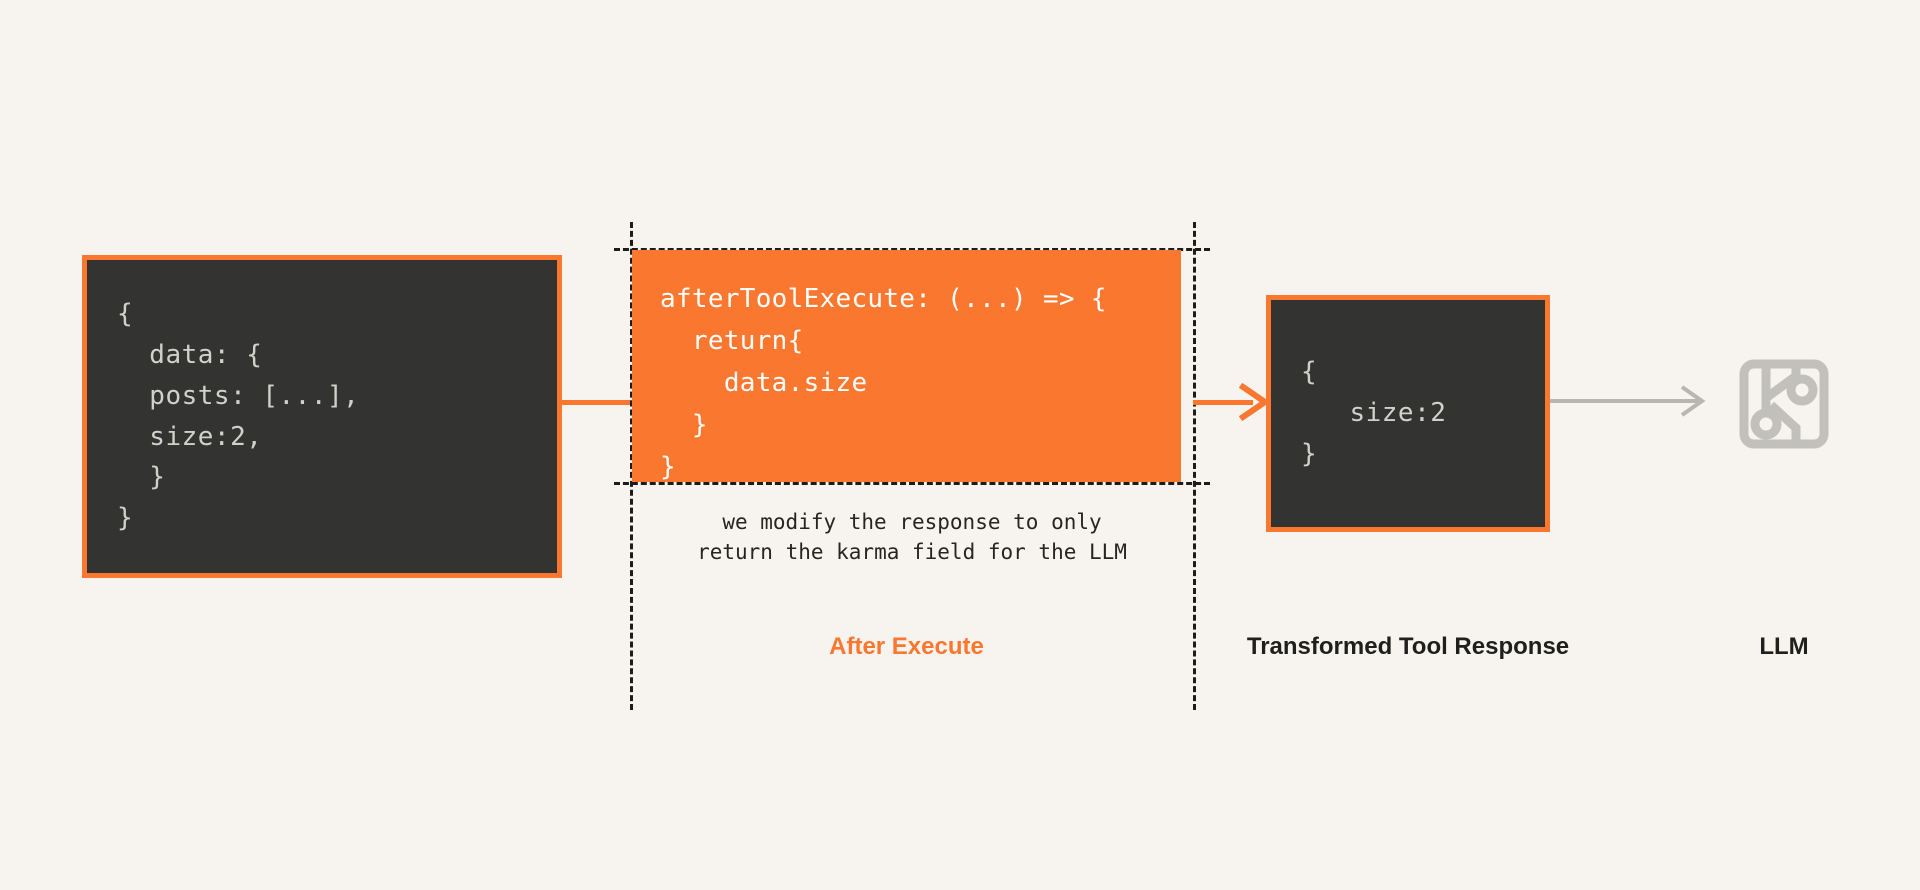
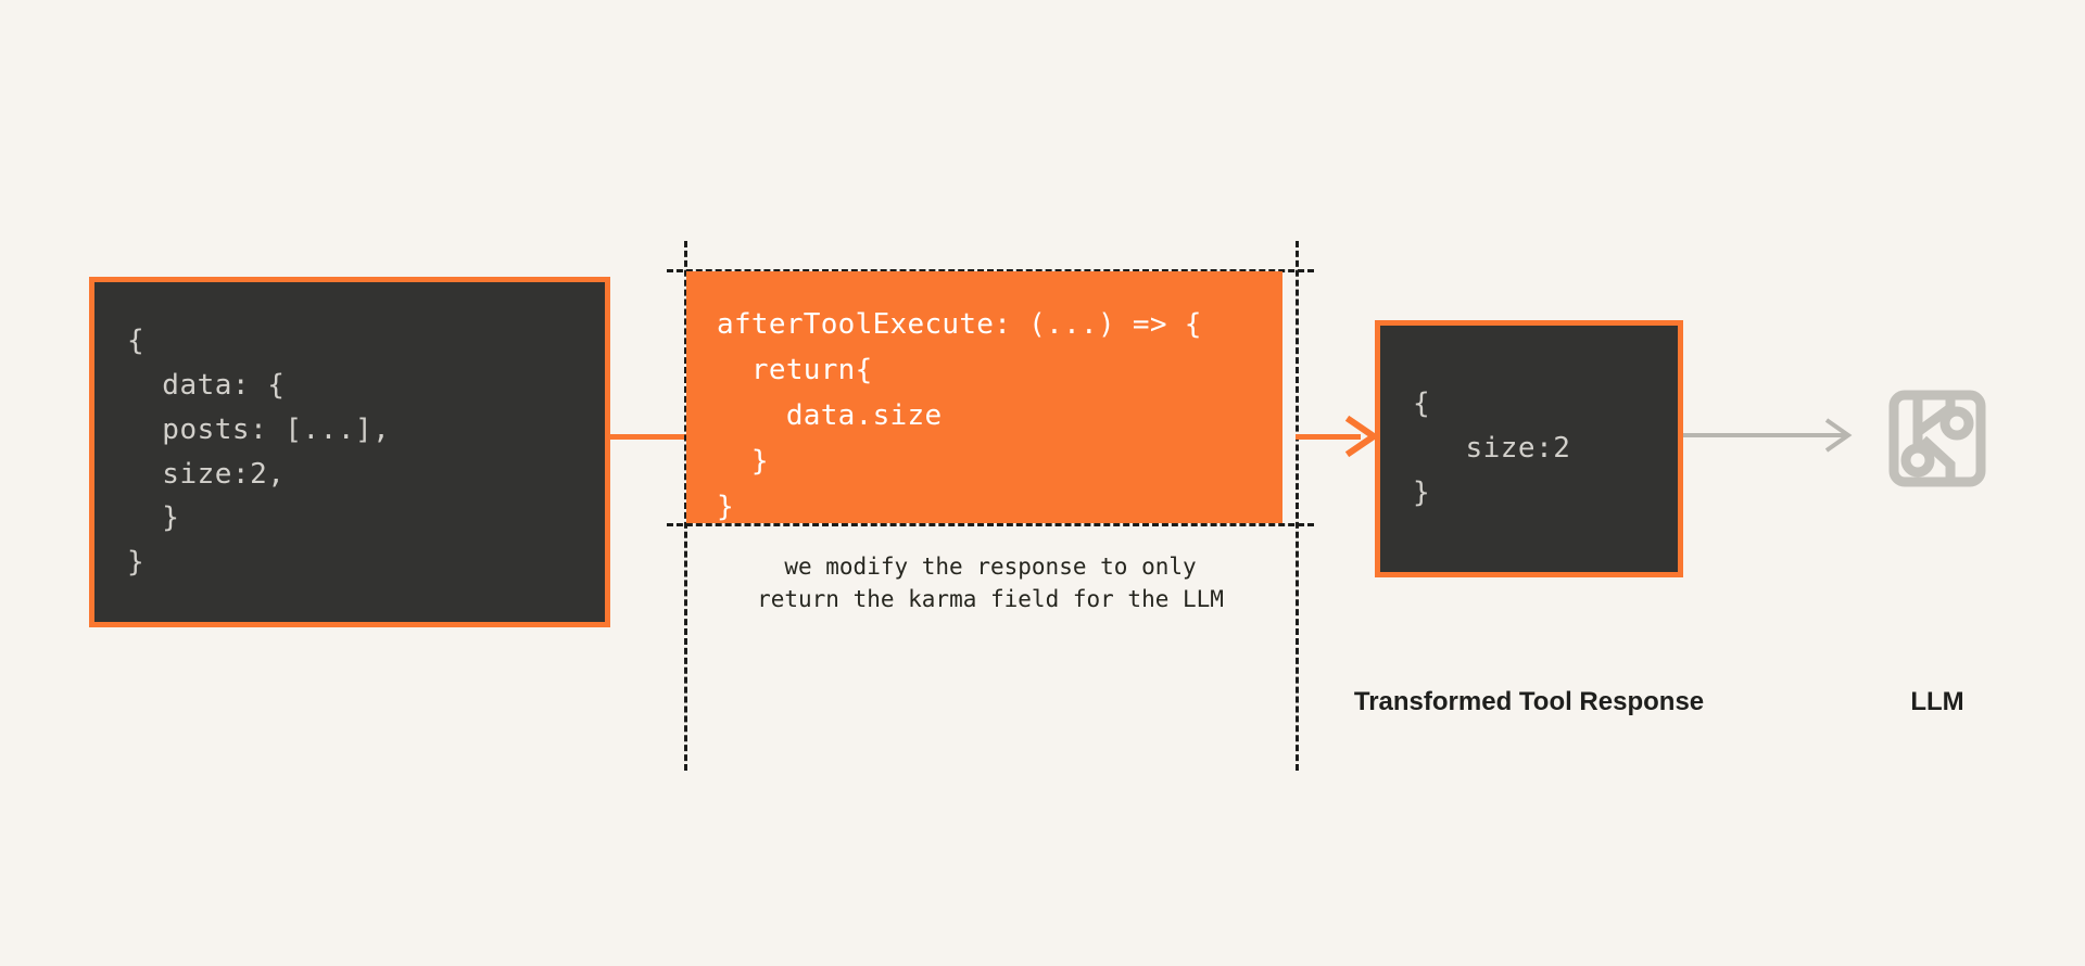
  {
  data: {
  posts: [...],
  size:2,
  }
  }
  afterToolExecute: (...) => {
  return{
  data.size
  }
  }
  we modify the response to only
  return the karma field for the LLM
  {
  size:2
  }
- After Execute
  Transformed Tool Response
  LLM
